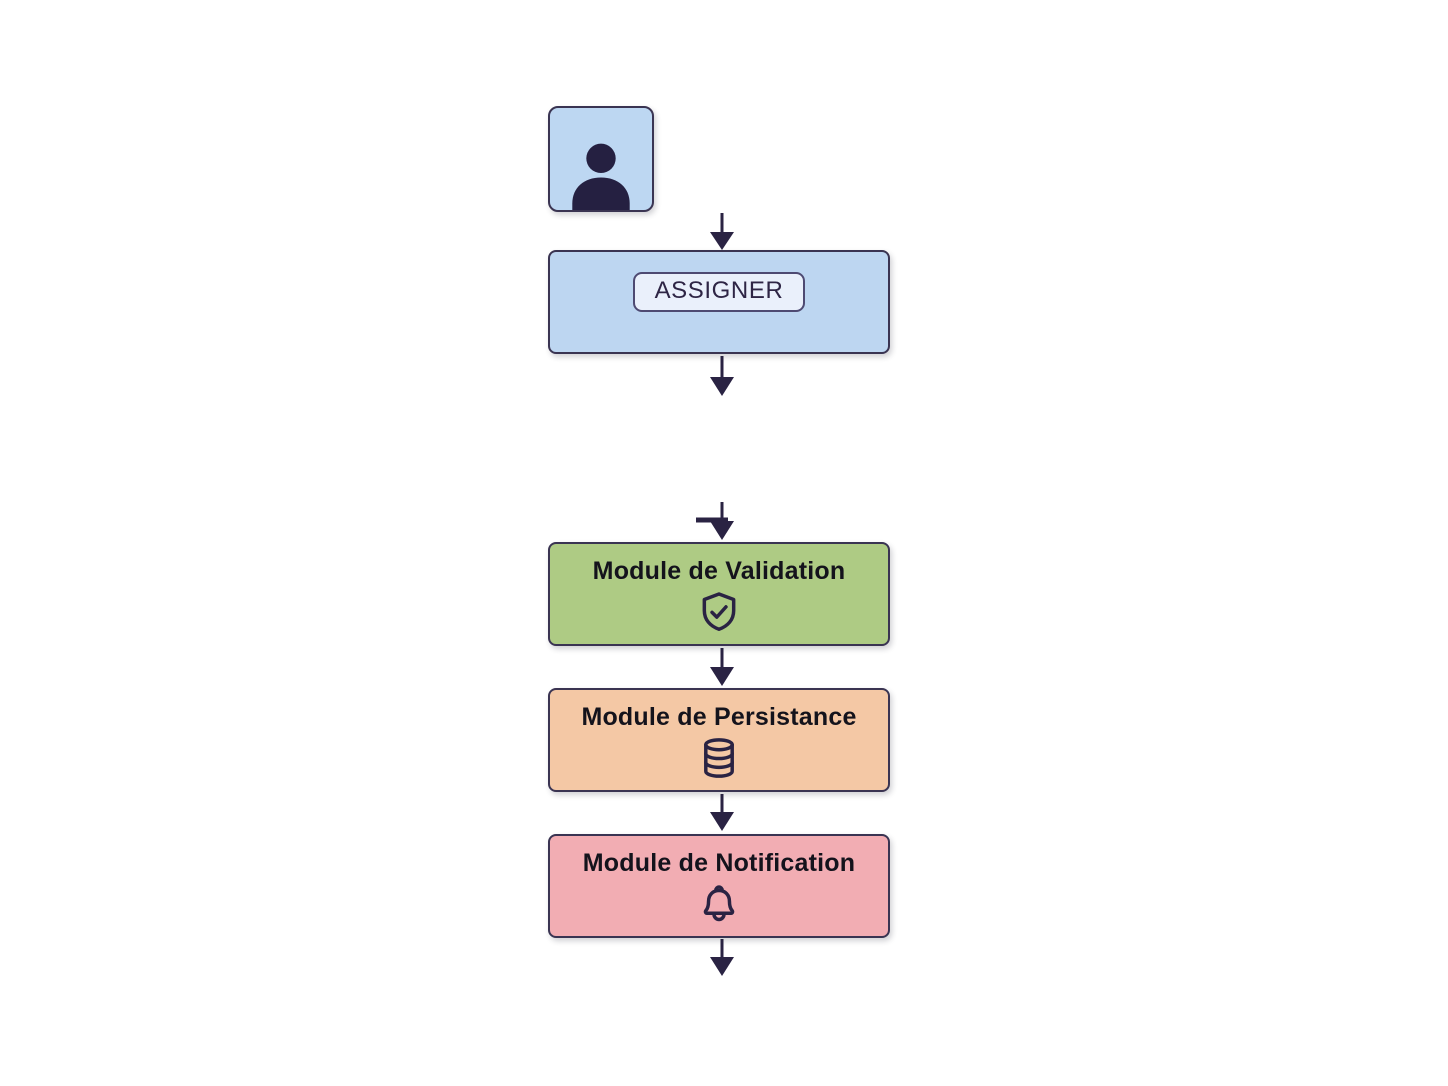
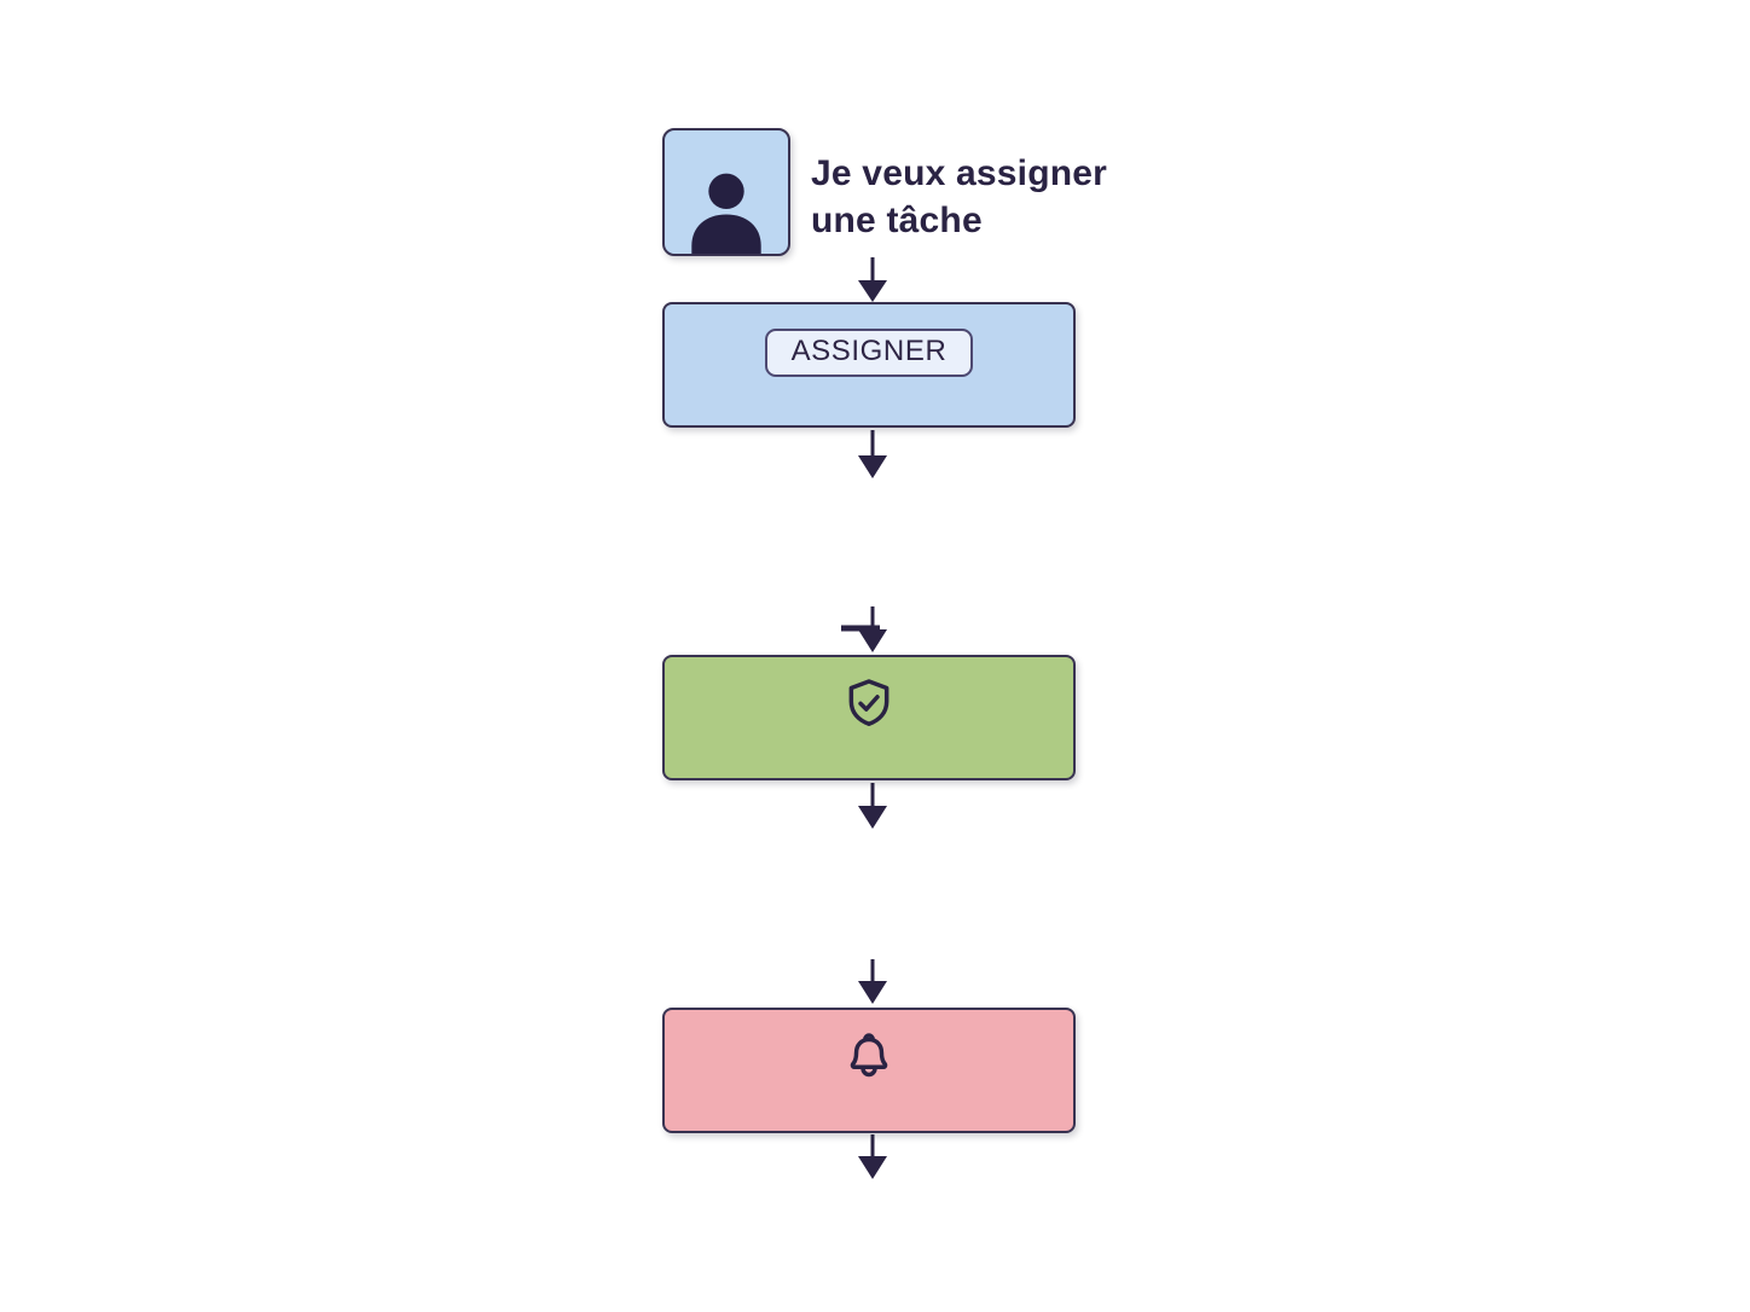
+ Je veux assigner
+ une tâche
  ASSIGNER
- Module de Validation
- Module de Persistance
- Module de Notification
